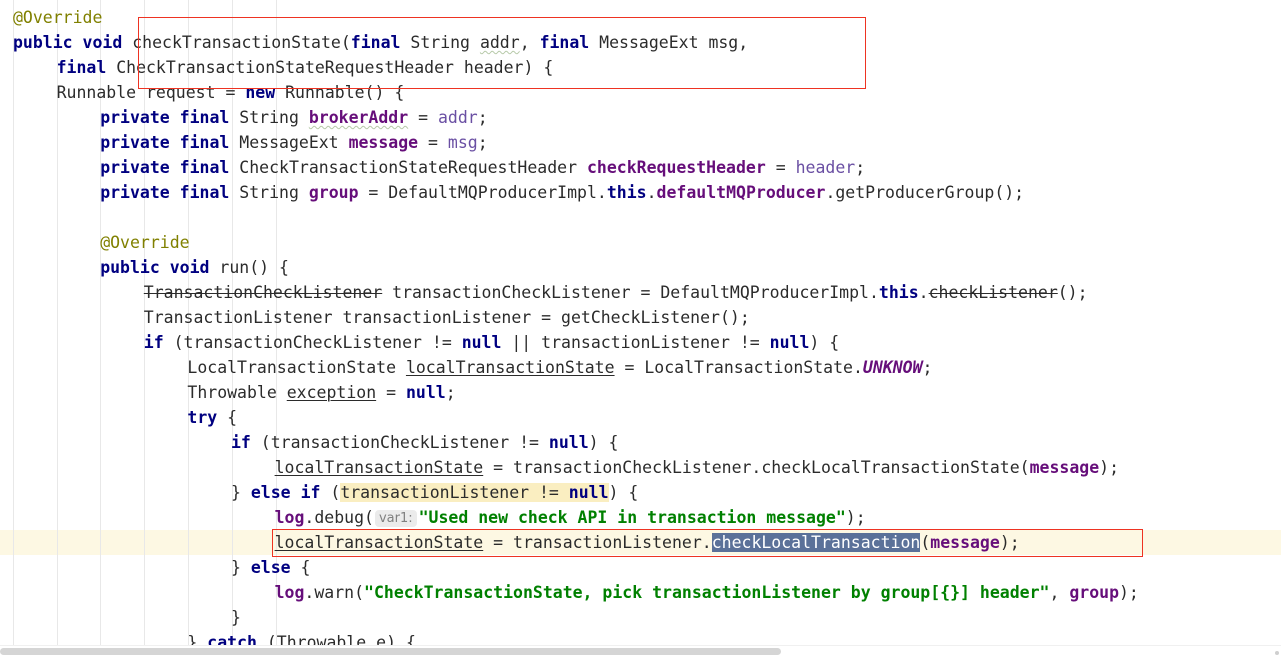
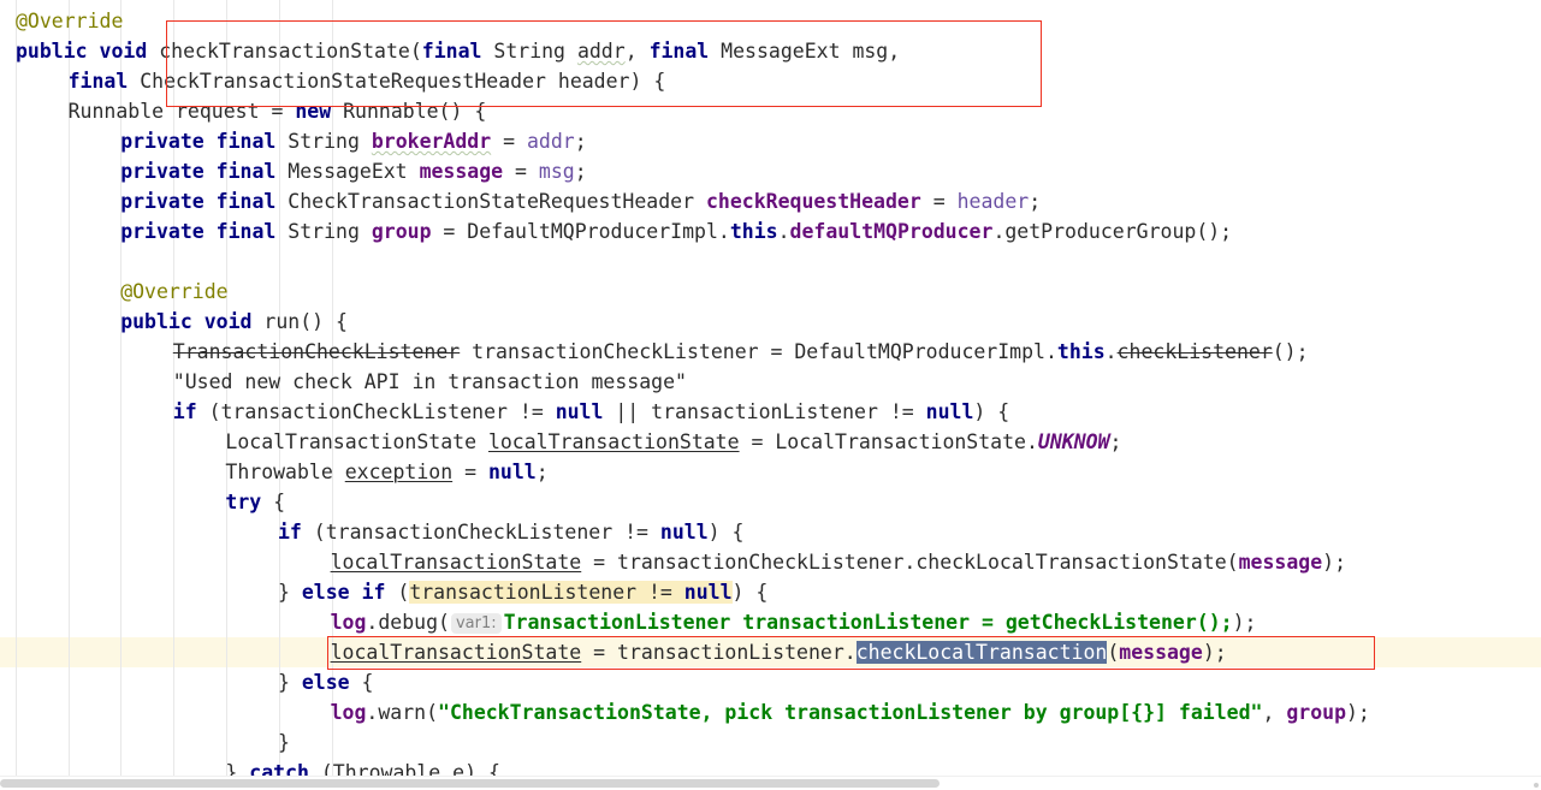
  @Override
  public void checkTransactionState(final String addr, final MessageExt msg,
  final CheckTransactionStateRequestHeader header) {
  Runnable request = new Runnable() {
  private final String brokerAddr = addr;
  private final MessageExt message = msg;
  private final CheckTransactionStateRequestHeader checkRequestHeader = header;
  private final String group = DefaultMQProducerImpl.this.defaultMQProducer.getProducerGroup();
  @Override
  public void run() {
  TransactionCheckListener transactionCheckListener = DefaultMQProducerImpl.this.checkListener();
- TransactionListener transactionListener = getCheckListener();
+ "Used new check API in transaction message"
  if (transactionCheckListener != null || transactionListener != null) {
  LocalTransactionState localTransactionState = LocalTransactionState.UNKNOW;
  Throwable exception = null;
  try {
  if (transactionCheckListener != null) {
  localTransactionState = transactionCheckListener.checkLocalTransactionState(message);
  } else if (transactionListener != null) {
- log.debug( var1: "Used new check API in transaction message");
+ log.debug( var1: TransactionListener transactionListener = getCheckListener(););
  localTransactionState = transactionListener.checkLocalTransaction(message);
  } else {
- log.warn("CheckTransactionState, pick transactionListener by group[{}] header", group);
+ log.warn("CheckTransactionState, pick transactionListener by group[{}] failed", group);
  }
  } catch (Throwable e) {
